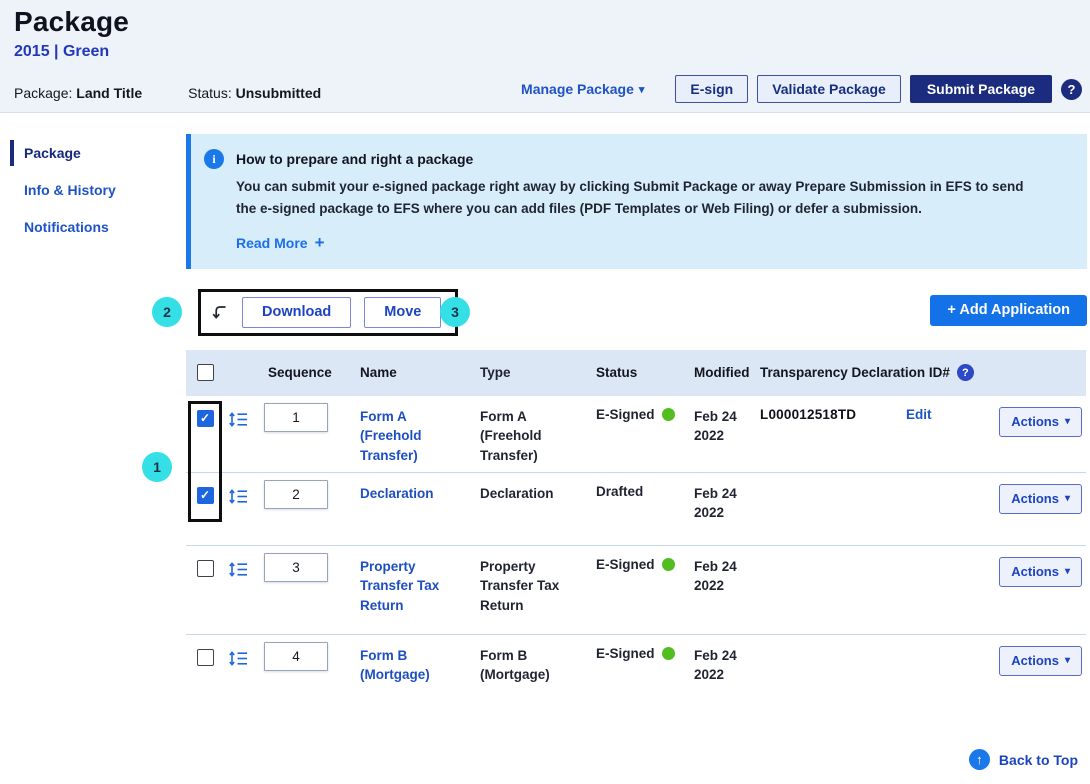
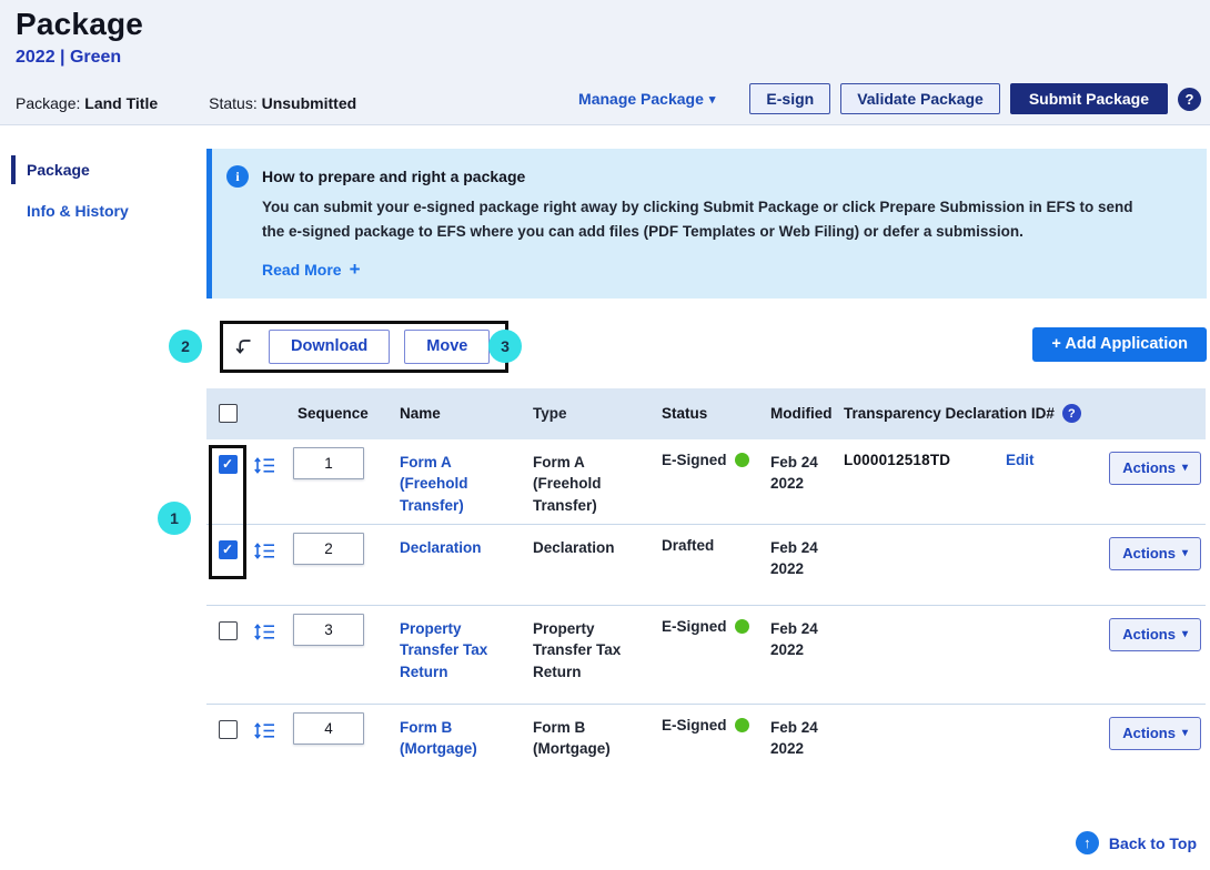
  Package
- 2015 | Green
+ 2022 | Green
  Package: Land Title
  Status: Unsubmitted
  Manage Package
  ▾
  E-sign
  Validate Package
  Submit Package
  ?
  Package
  Info & History
- Notifications
  i
  How to prepare and right a package
- You can submit your e-signed package right away by clicking Submit Package or away Prepare Submission in EFS to send the e-signed package to EFS where you can add files (PDF Templates or Web Filing) or defer a submission.
+ You can submit your e-signed package right away by clicking Submit Package or click Prepare Submission in EFS to send the e-signed package to EFS where you can add files (PDF Templates or Web Filing) or defer a submission.
  Read More
  +
  2
  Download
  Move
  3
  + Add Application
  Sequence
  Name
  Type
  Status
  Modified
  Transparency Declaration ID#
  ?
  1
  1
  Form A (Freehold Transfer)
  Form A (Freehold Transfer)
  E-Signed
  Feb 24 2022
  L000012518TD
  Edit
  Actions
  ▾
  2
  Declaration
  Declaration
  Drafted
  Feb 24 2022
  Actions
  ▾
  3
  Property Transfer Tax Return
  Property Transfer Tax Return
  E-Signed
  Feb 24 2022
  Actions
  ▾
  4
  Form B (Mortgage)
  Form B (Mortgage)
  E-Signed
  Feb 24 2022
  Actions
  ▾
  ↑
  Back to Top
